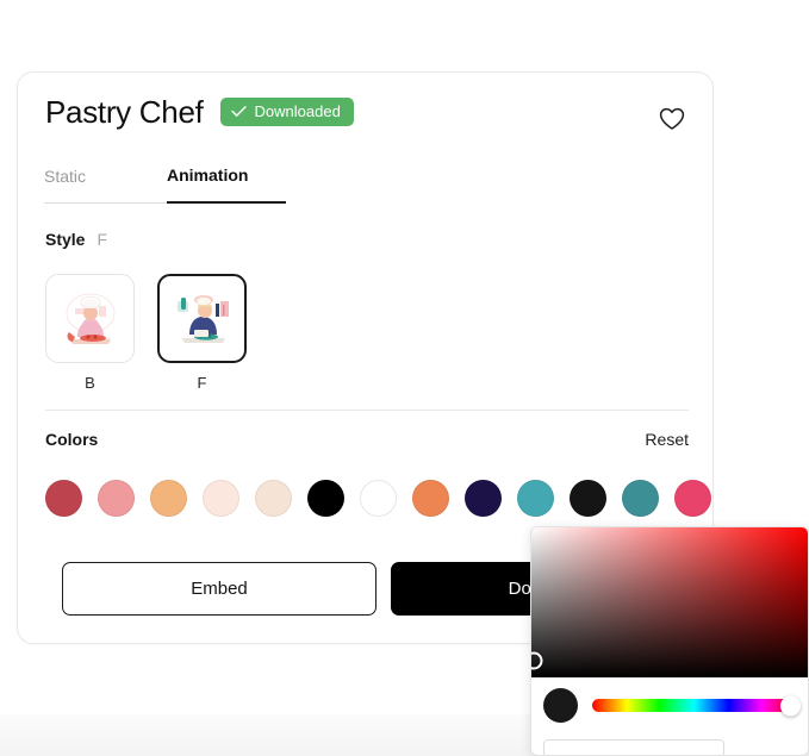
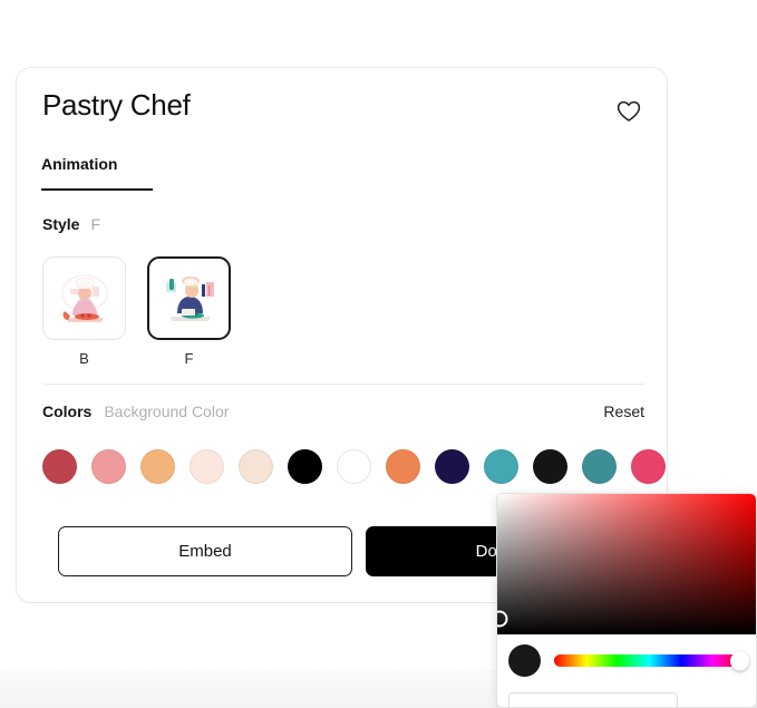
  Pastry Chef
- Downloaded
- Static
  Animation
  Style
  F
  B
  F
  Colors
+ Background Color
  Reset
  Embed
